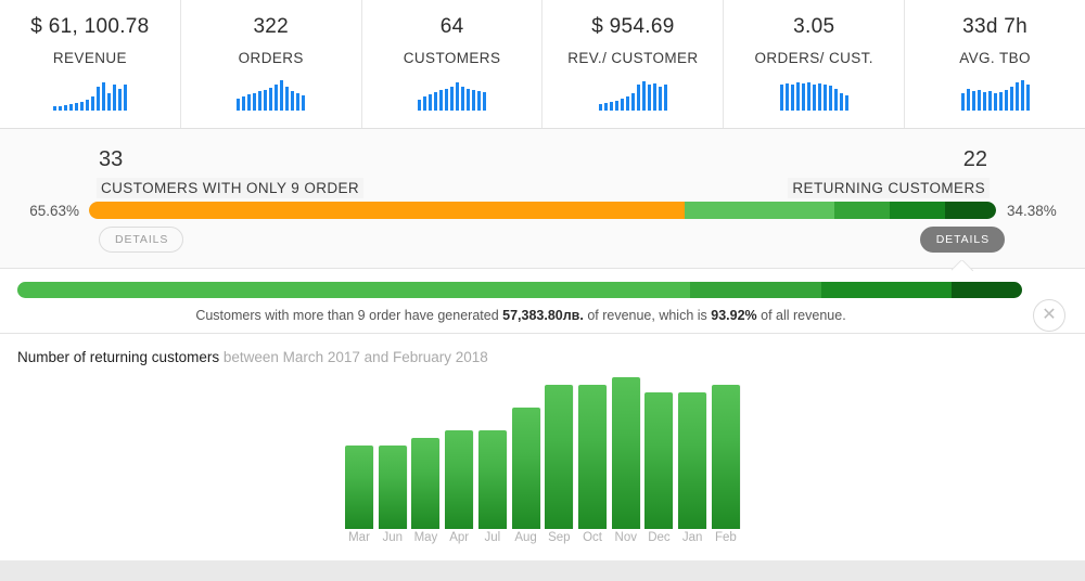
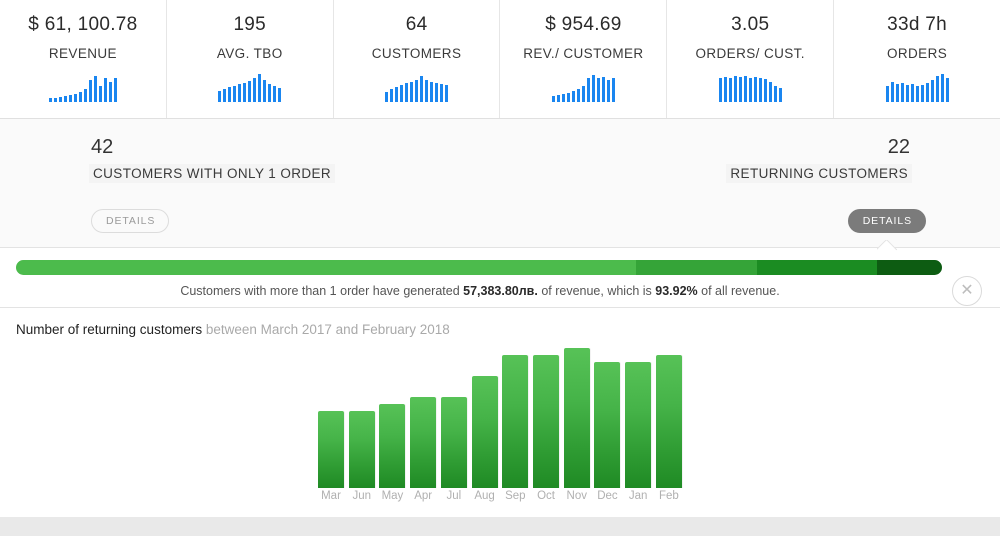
  $ 61, 100.78
  REVENUE
- 322
+ 195
- ORDERS
+ AVG. TBO
  64
  CUSTOMERS
  $ 954.69
  REV./ CUSTOMER
  3.05
  ORDERS/ CUST.
  33d 7h
- AVG. TBO
+ ORDERS
- 33
+ 42
- CUSTOMERS WITH ONLY 9 ORDER
+ CUSTOMERS WITH ONLY 1 ORDER
  22
  RETURNING CUSTOMERS
- 65.63%
- 34.38%
  DETAILS
  DETAILS
- Customers with more than 9 order have generated 57,383.80лв. of revenue, which is 93.92% of all revenue.
+ Customers with more than 1 order have generated 57,383.80лв. of revenue, which is 93.92% of all revenue.
  ✕
  Number of returning customers between March 2017 and February 2018
  Mar
  Jun
  May
  Apr
  Jul
  Aug
  Sep
  Oct
  Nov
  Dec
  Jan
  Feb
